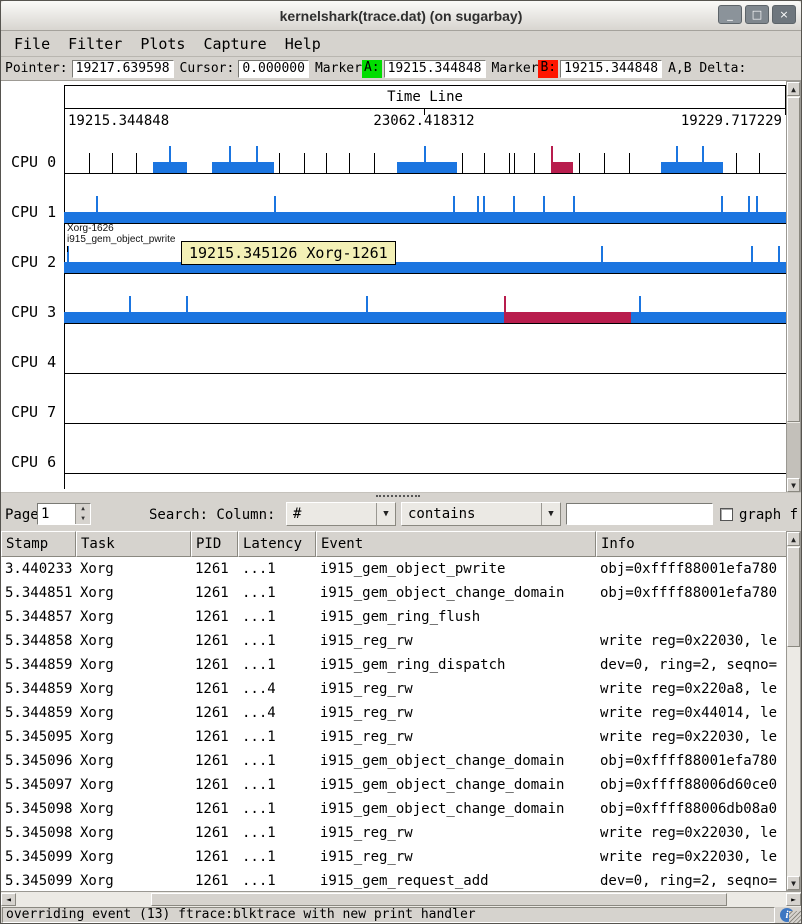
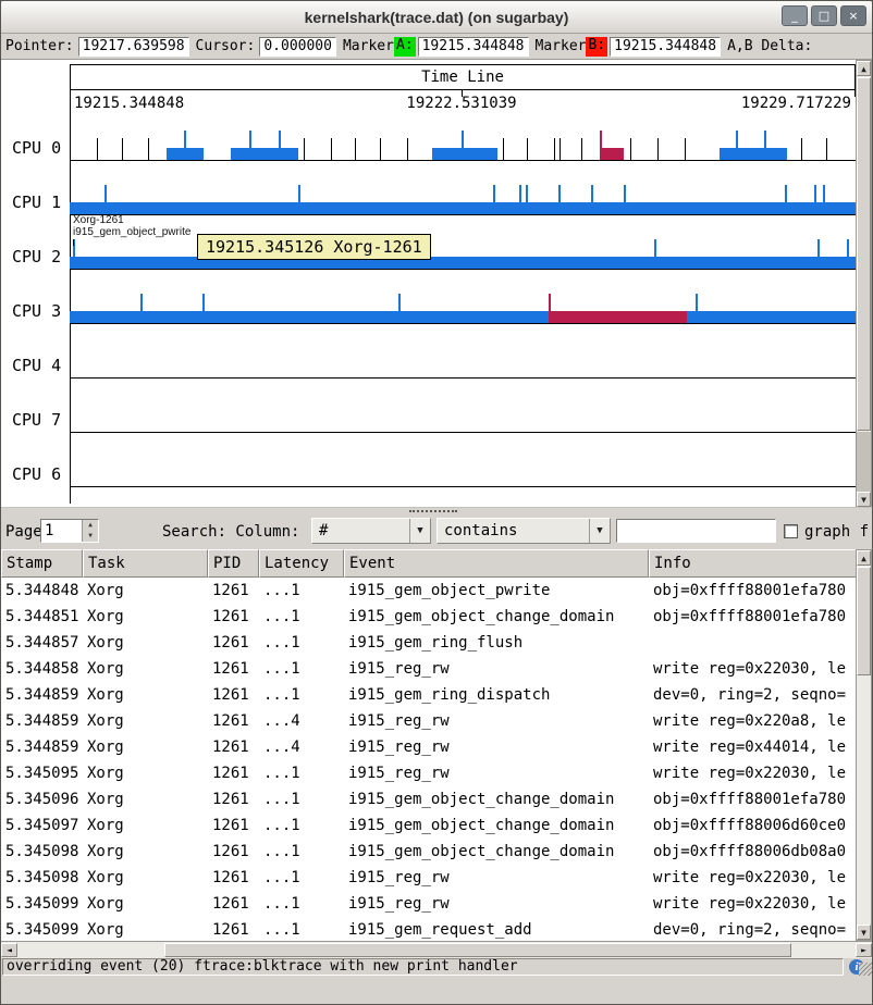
  kernelshark(trace.dat) (on sugarbay)
  _
  □
  ×
- File
- Filter
- Plots
- Capture
- Help
  Pointer:
  19217.639598
  Cursor:
  0.000000
  Marker
  A:
  19215.344848
  Marker
  B:
  19215.344848
  A,B Delta:
  Time Line
  19215.344848
- 23062.418312
+ 19222.531039
  19229.717229
  CPU 0
  CPU 1
  CPU 2
  CPU 3
  CPU 4
  CPU 7
  CPU 6
- Xorg-1626
+ Xorg-1261
  i915_gem_object_pwrite
  19215.345126 Xorg-1261
  ▲
  ▼
  Page
  1
  Search: Column:
  #
  ▼
  contains
  ▼
  graph f
  Stamp
  Task
  PID
  Latency
  Event
  Info
- 3.440233
+ 5.344848
  Xorg
  1261
  ...1
  i915_gem_object_pwrite
  obj=0xffff88001efa780
  5.344851
  Xorg
  1261
  ...1
  i915_gem_object_change_domain
  obj=0xffff88001efa780
  5.344857
  Xorg
  1261
  ...1
  i915_gem_ring_flush
  5.344858
  Xorg
  1261
  ...1
  i915_reg_rw
  write reg=0x22030, le
  5.344859
  Xorg
  1261
  ...1
  i915_gem_ring_dispatch
  dev=0, ring=2, seqno=
  5.344859
  Xorg
  1261
  ...4
  i915_reg_rw
  write reg=0x220a8, le
  5.344859
  Xorg
  1261
  ...4
  i915_reg_rw
  write reg=0x44014, le
  5.345095
  Xorg
  1261
  ...1
  i915_reg_rw
  write reg=0x22030, le
  5.345096
  Xorg
  1261
  ...1
  i915_gem_object_change_domain
  obj=0xffff88001efa780
  5.345097
  Xorg
  1261
  ...1
  i915_gem_object_change_domain
  obj=0xffff88006d60ce0
  5.345098
  Xorg
  1261
  ...1
  i915_gem_object_change_domain
  obj=0xffff88006db08a0
  5.345098
  Xorg
  1261
  ...1
  i915_reg_rw
  write reg=0x22030, le
  5.345099
  Xorg
  1261
  ...1
  i915_reg_rw
  write reg=0x22030, le
  5.345099
  Xorg
  1261
  ...1
  i915_gem_request_add
  dev=0, ring=2, seqno=
  ▲
  ▼
  ◄
  ►
- overriding event (13) ftrace:blktrace with new print handler
+ overriding event (20) ftrace:blktrace with new print handler
  i
